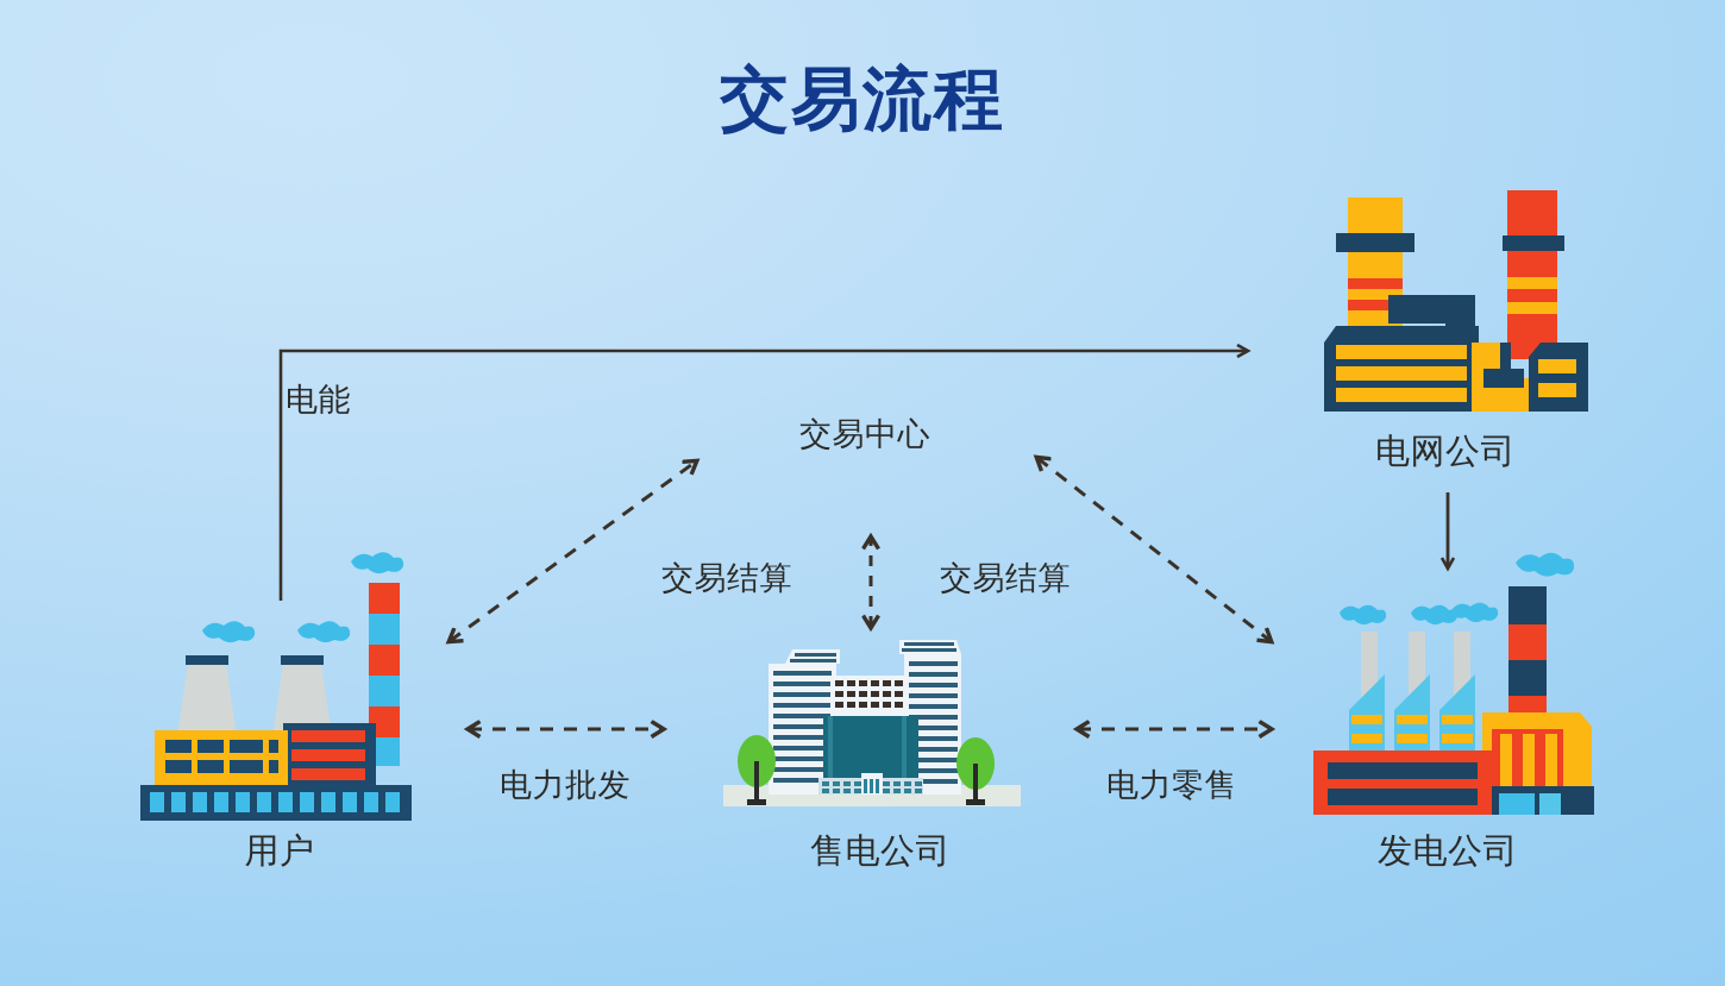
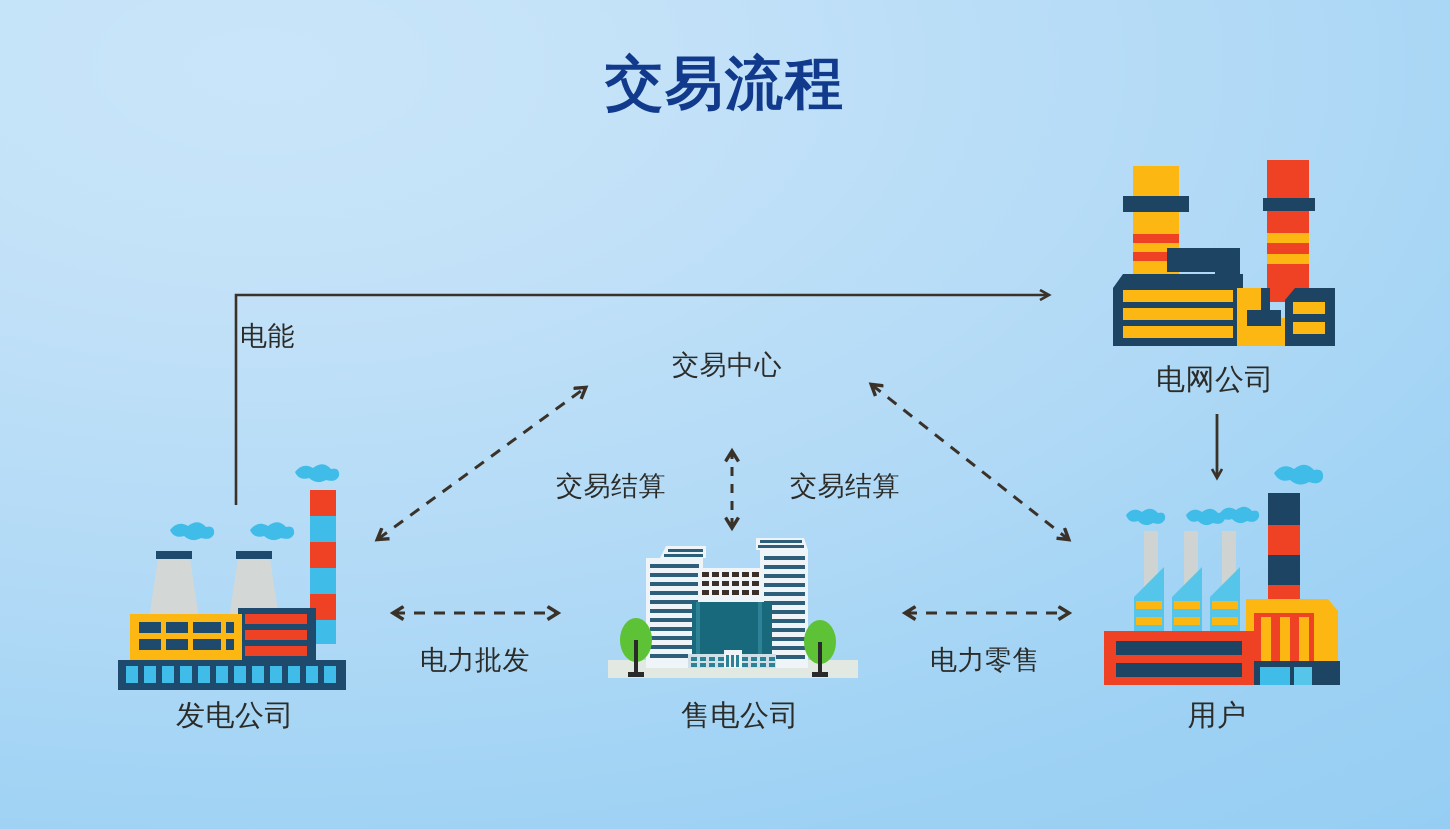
  交易流程
  电能
  交易中心
  交易结算
  交易结算
  电力批发
  电力零售
- 用户
+ 发电公司
  售电公司
  电网公司
- 发电公司
+ 用户
